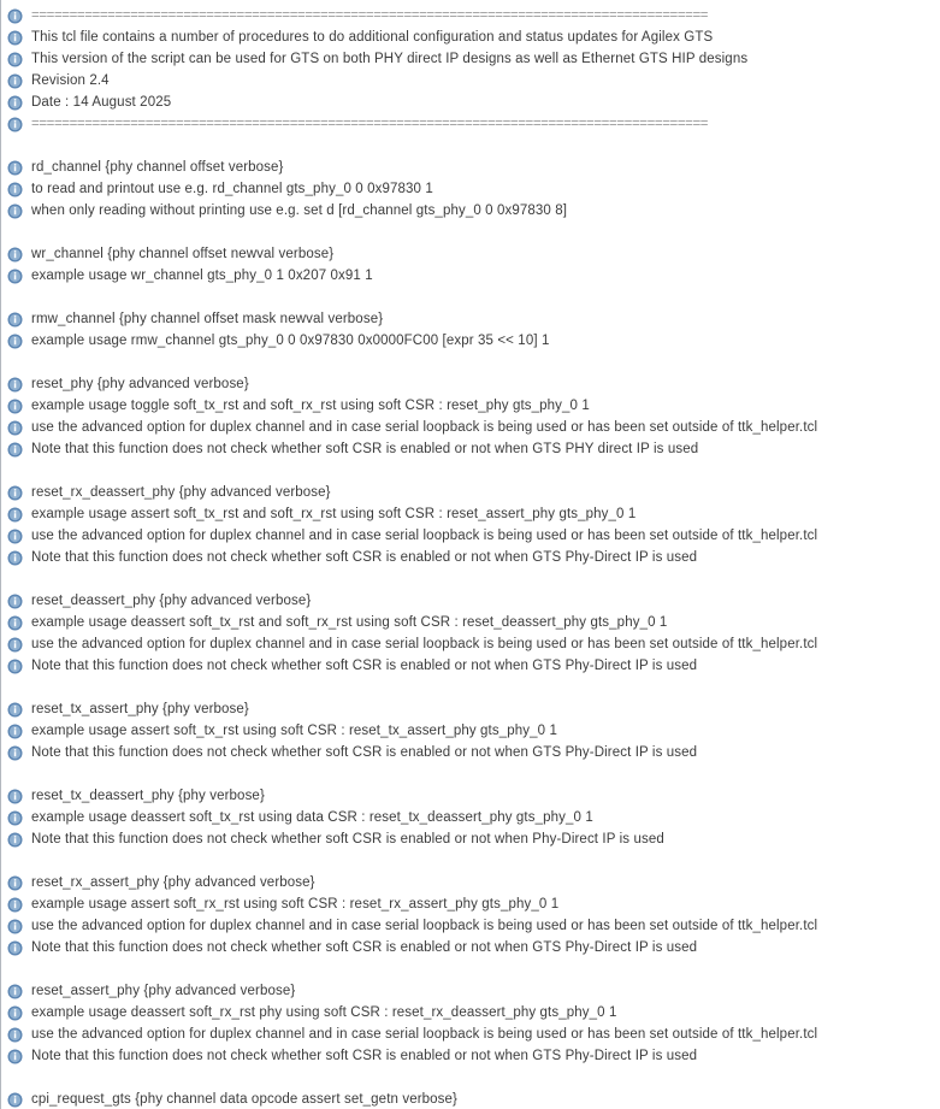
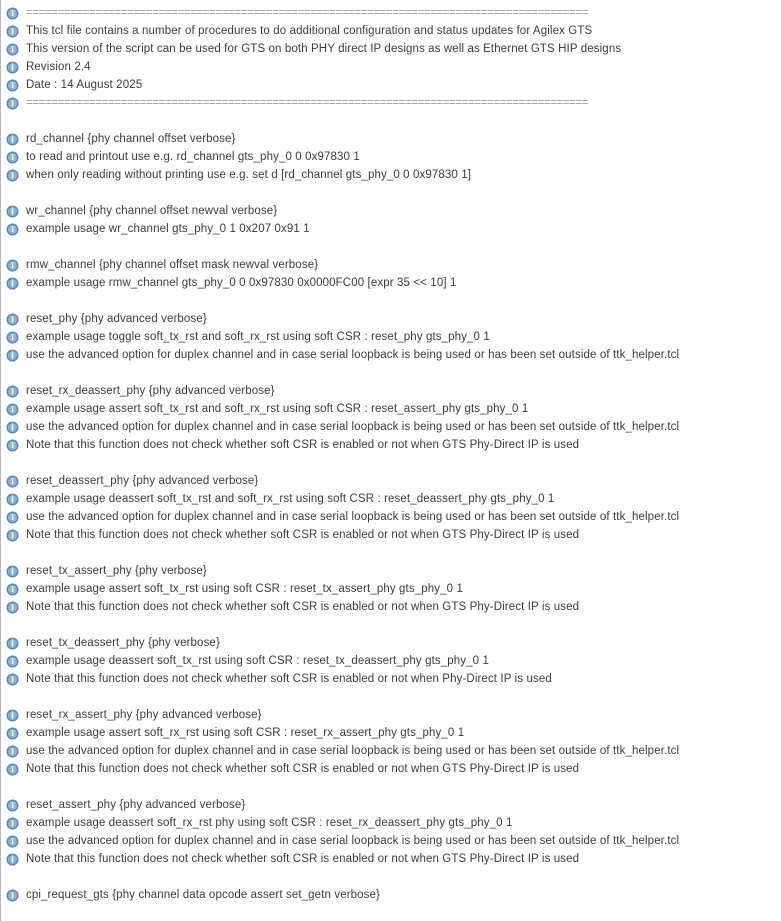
  =========================================================================================
  This tcl file contains a number of procedures to do additional configuration and status updates for Agilex GTS
  This version of the script can be used for GTS on both PHY direct IP designs as well as Ethernet GTS HIP designs
  Revision 2.4
  Date : 14 August 2025
  =========================================================================================
  rd_channel {phy channel offset verbose}
  to read and printout use e.g. rd_channel gts_phy_0 0 0x97830 1
- when only reading without printing use e.g. set d [rd_channel gts_phy_0 0 0x97830 8]
+ when only reading without printing use e.g. set d [rd_channel gts_phy_0 0 0x97830 1]
  wr_channel {phy channel offset newval verbose}
  example usage wr_channel gts_phy_0 1 0x207 0x91 1
  rmw_channel {phy channel offset mask newval verbose}
  example usage rmw_channel gts_phy_0 0 0x97830 0x0000FC00 [expr 35 << 10] 1
  reset_phy {phy advanced verbose}
  example usage toggle soft_tx_rst and soft_rx_rst using soft CSR : reset_phy gts_phy_0 1
  use the advanced option for duplex channel and in case serial loopback is being used or has been set outside of ttk_helper.tcl
- Note that this function does not check whether soft CSR is enabled or not when GTS PHY direct IP is used
  reset_rx_deassert_phy {phy advanced verbose}
  example usage assert soft_tx_rst and soft_rx_rst using soft CSR : reset_assert_phy gts_phy_0 1
  use the advanced option for duplex channel and in case serial loopback is being used or has been set outside of ttk_helper.tcl
  Note that this function does not check whether soft CSR is enabled or not when GTS Phy-Direct IP is used
  reset_deassert_phy {phy advanced verbose}
  example usage deassert soft_tx_rst and soft_rx_rst using soft CSR : reset_deassert_phy gts_phy_0 1
  use the advanced option for duplex channel and in case serial loopback is being used or has been set outside of ttk_helper.tcl
  Note that this function does not check whether soft CSR is enabled or not when GTS Phy-Direct IP is used
  reset_tx_assert_phy {phy verbose}
  example usage assert soft_tx_rst using soft CSR : reset_tx_assert_phy gts_phy_0 1
  Note that this function does not check whether soft CSR is enabled or not when GTS Phy-Direct IP is used
  reset_tx_deassert_phy {phy verbose}
- example usage deassert soft_tx_rst using data CSR : reset_tx_deassert_phy gts_phy_0 1
+ example usage deassert soft_tx_rst using soft CSR : reset_tx_deassert_phy gts_phy_0 1
  Note that this function does not check whether soft CSR is enabled or not when Phy-Direct IP is used
  reset_rx_assert_phy {phy advanced verbose}
  example usage assert soft_rx_rst using soft CSR : reset_rx_assert_phy gts_phy_0 1
  use the advanced option for duplex channel and in case serial loopback is being used or has been set outside of ttk_helper.tcl
  Note that this function does not check whether soft CSR is enabled or not when GTS Phy-Direct IP is used
  reset_assert_phy {phy advanced verbose}
  example usage deassert soft_rx_rst phy using soft CSR : reset_rx_deassert_phy gts_phy_0 1
  use the advanced option for duplex channel and in case serial loopback is being used or has been set outside of ttk_helper.tcl
  Note that this function does not check whether soft CSR is enabled or not when GTS Phy-Direct IP is used
  cpi_request_gts {phy channel data opcode assert set_getn verbose}
